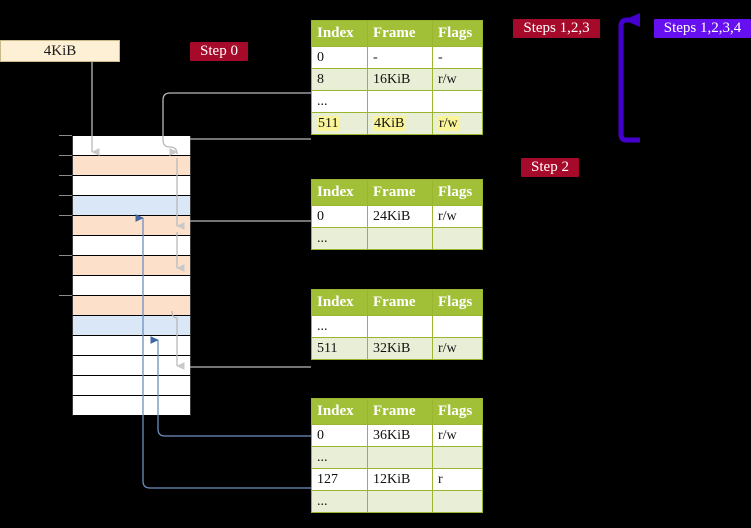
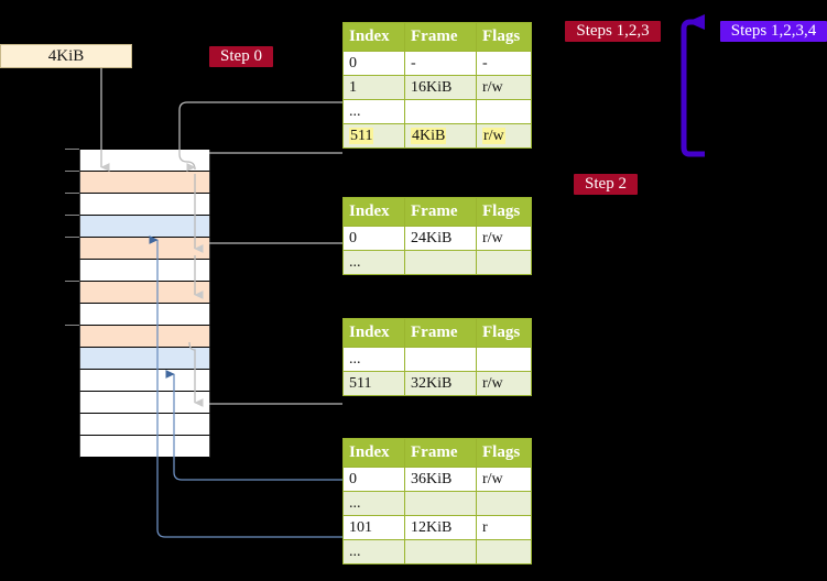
  4KiB
  Step 0
  Steps 1,2,3
  Steps 1,2,3,4
  Step 2
  Index	Frame	Flags
  0	-	-
- 8	16KiB	r/w
+ 1	16KiB	r/w
  ...
  511	4KiB	r/w
  Index	Frame	Flags
  0	24KiB	r/w
  ...
  Index	Frame	Flags
  ...
  511	32KiB	r/w
  Index	Frame	Flags
  0	36KiB	r/w
  ...
- 127	12KiB	r
+ 101	12KiB	r
  ...
